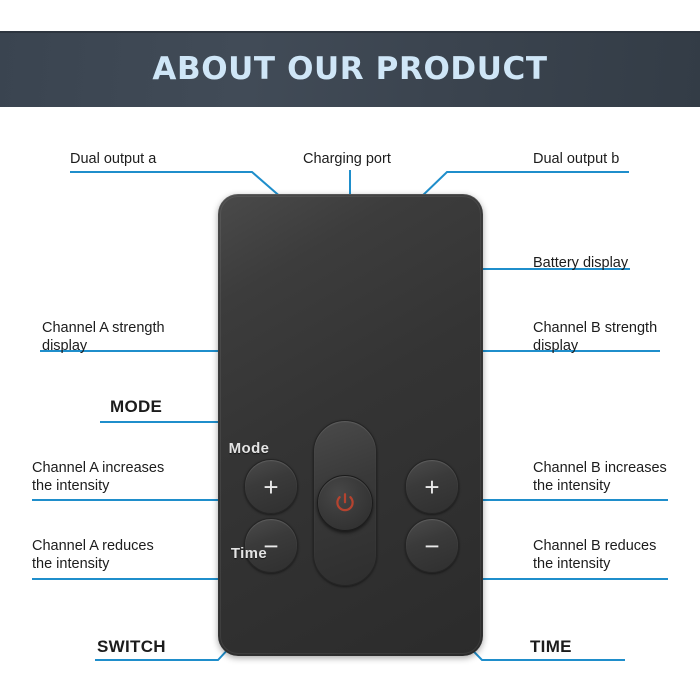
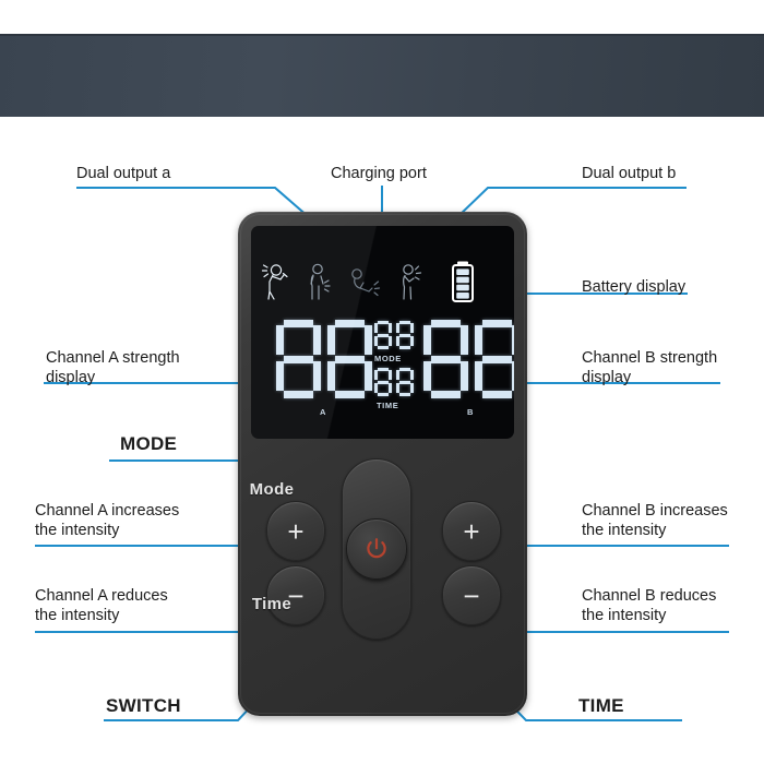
- ABOUT OUR PRODUCT
  Dual output a
  Charging port
  Dual output b
  Battery display
  Channel A strength
  display
  Channel B strength
  display
  MODE
  Channel A increases
  the intensity
  Channel B increases
  the intensity
  Channel A reduces
  the intensity
  Channel B reduces
  the intensity
  SWITCH
  TIME
+ B
  +
  −
  +
  −
  Mode
  Time
